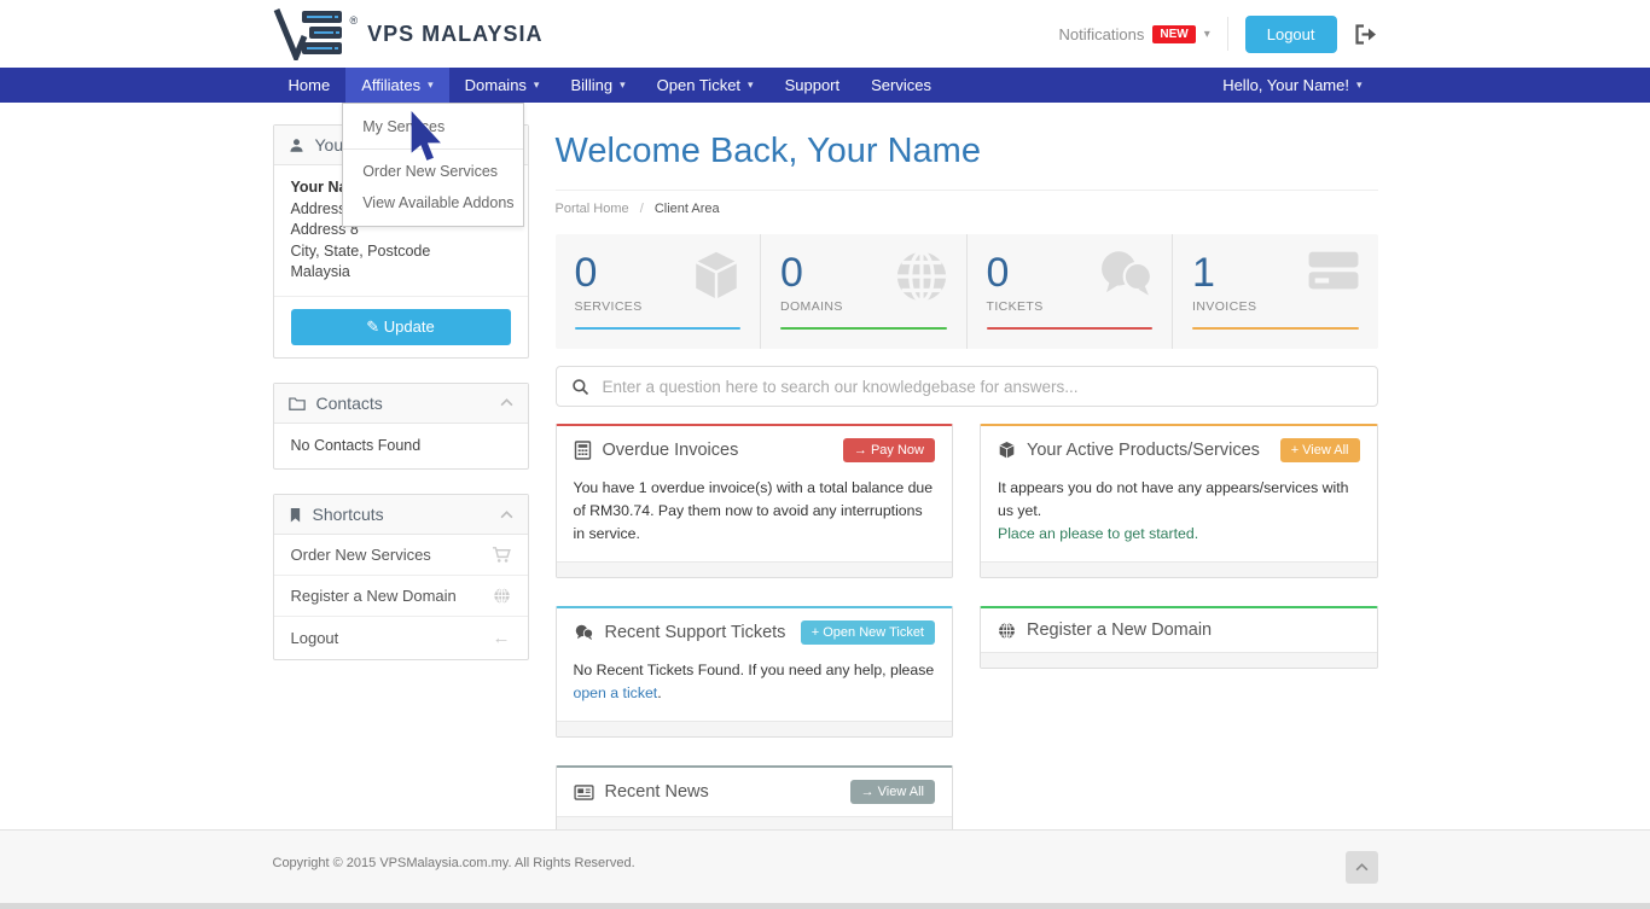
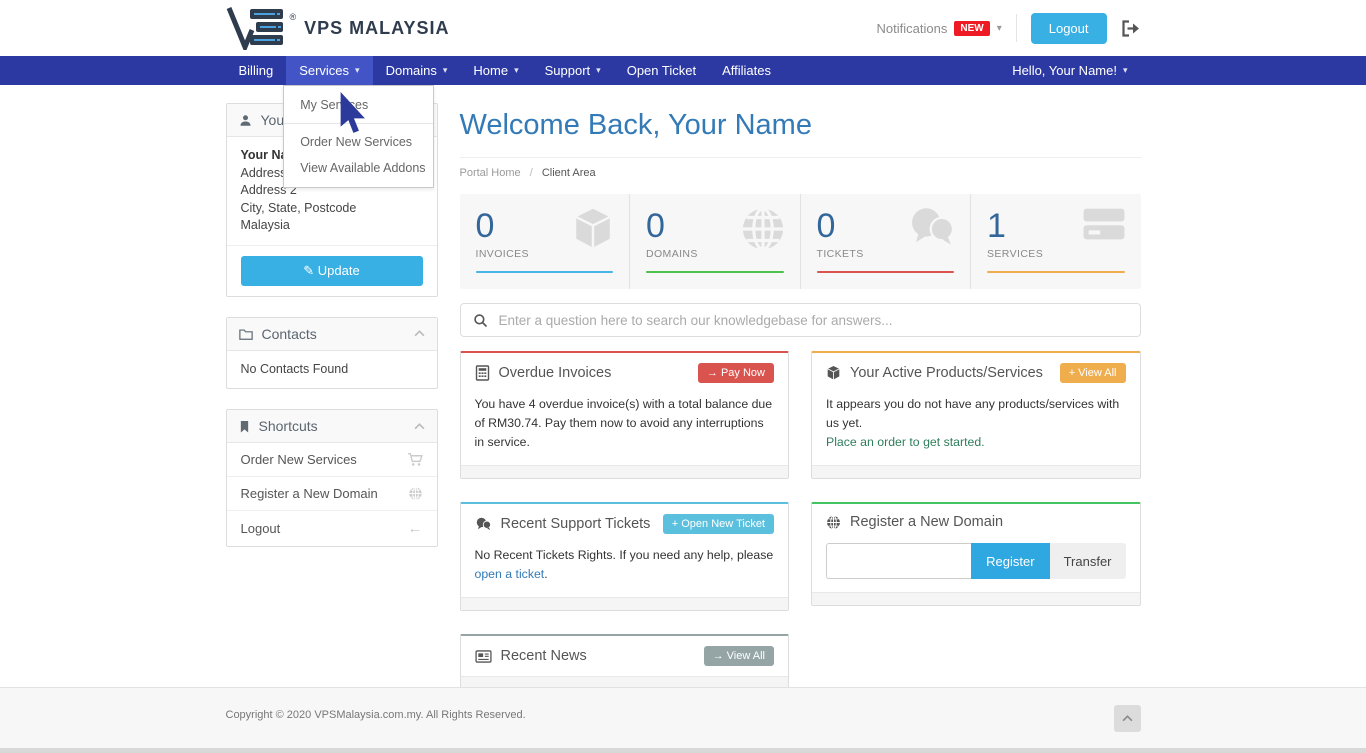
  ®
  VPS MALAYSIA
  Notifications
  NEW
  ▾
  Logout
- Home
+ Billing
- Affiliates
+ Services
  ▾
  My Seres
  Order New Services
  View Available Addons
  Domains
  ▾
- Billing
+ Home
  ▾
- Open Ticket
+ Support
  ▾
- Support
+ Open Ticket
- Services
+ Affiliates
  Hello, Your Name!
  ▾
  Addres
- Address 8
+ Address 2
  City, State, Postcode
  Malaysia
  ✎ Update
  Contacts
  No Contacts Found
  Shortcuts
  Order New Services
  Register a New Domain
  Logout
  ←
  Welcome Back, Your Name
  Portal Home / Client Area
  0
- SERVICES
+ INVOICES
  0
  DOMAINS
  0
  TICKETS
  1
- INVOICES
+ SERVICES
  Enter a question here to search our knowledgebase for answers...
  Overdue Invoices
  → Pay Now
- You have 1 overdue invoice(s) with a total balance due of RM30.74. Pay them now to avoid any interruptions in service.
+ You have 4 overdue invoice(s) with a total balance due of RM30.74. Pay them now to avoid any interruptions in service.
  Recent Support Tickets
  + Open New Ticket
- No Recent Tickets Found. If you need any help, please open a ticket.
+ No Recent Tickets Rights. If you need any help, please open a ticket.
  Recent News
  → View All
  Your Active Products/Services
  + View All
- It appears you do not have any appears/services with us yet.
+ It appears you do not have any products/services with us yet.
- Place an please to get started.
+ Place an order to get started.
  Register a New Domain
+ Register
+ Transfer
- Copyright © 2015 VPSMalaysia.com.my. All Rights Reserved.
+ Copyright © 2020 VPSMalaysia.com.my. All Rights Reserved.
